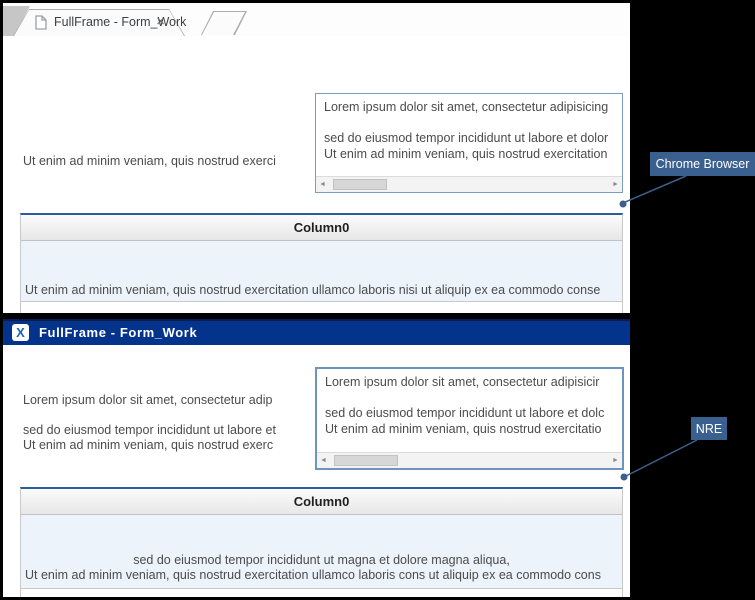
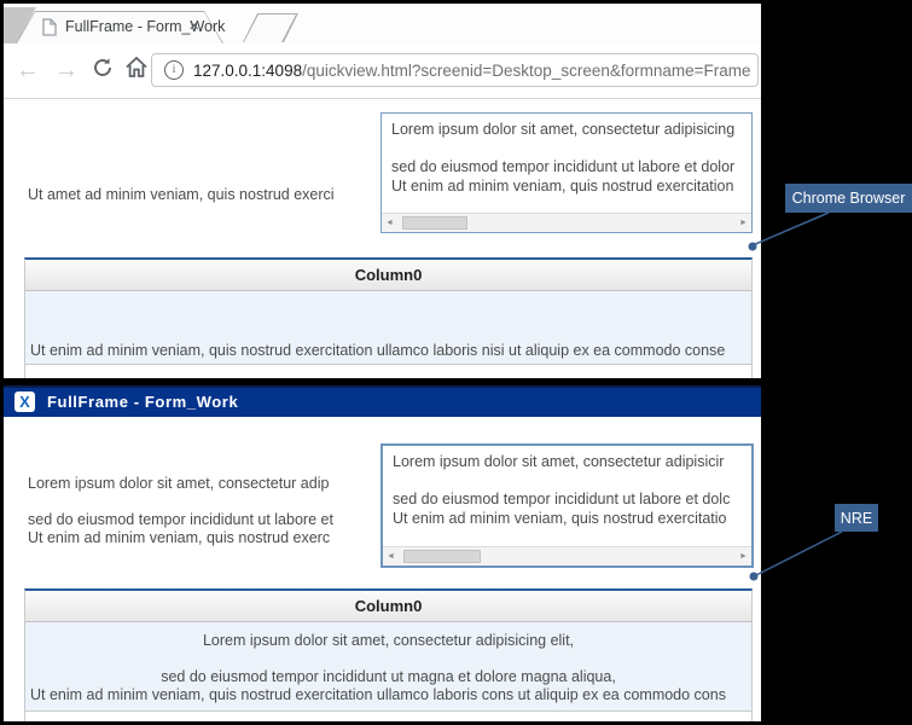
  FullFrame - Form_Work
  ×
+ ←
+ →
+ i
+ 127.0.0.1:4098/quickview.html?screenid=Desktop_screen&formname=Frame
- Ut enim ad minim veniam, quis nostrud exerci
+ Ut amet ad minim veniam, quis nostrud exerci
  Lorem ipsum dolor sit amet, consectetur adipisicing
  sed do eiusmod tempor incididunt ut labore et dolor
  Ut enim ad minim veniam, quis nostrud exercitation
  Column0
  Ut enim ad minim veniam, quis nostrud exercitation ullamco laboris nisi ut aliquip ex ea commodo conse
  X
  FullFrame - Form_Work
  Lorem ipsum dolor sit amet, consectetur adip
  sed do eiusmod tempor incididunt ut labore et
  Ut enim ad minim veniam, quis nostrud exerc
  Lorem ipsum dolor sit amet, consectetur adipisicir
  sed do eiusmod tempor incididunt ut labore et dolc
  Ut enim ad minim veniam, quis nostrud exercitatio
  Column0
+ Lorem ipsum dolor sit amet, consectetur adipisicing elit,
  sed do eiusmod tempor incididunt ut magna et dolore magna aliqua,
  Ut enim ad minim veniam, quis nostrud exercitation ullamco laboris cons ut aliquip ex ea commodo cons
  Chrome Browser
  NRE
